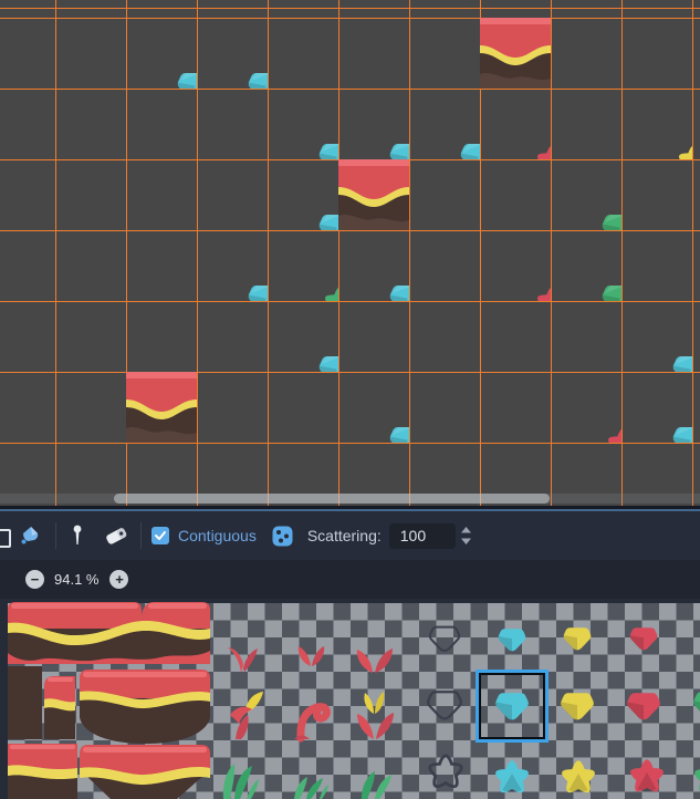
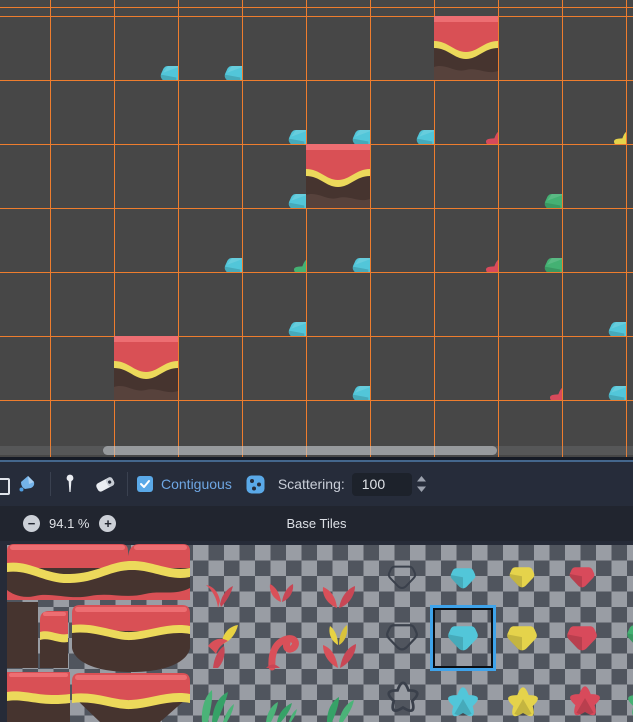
  Contiguous
  Scattering:
  100
  −
  94.1 %
  +
+ Base Tiles
